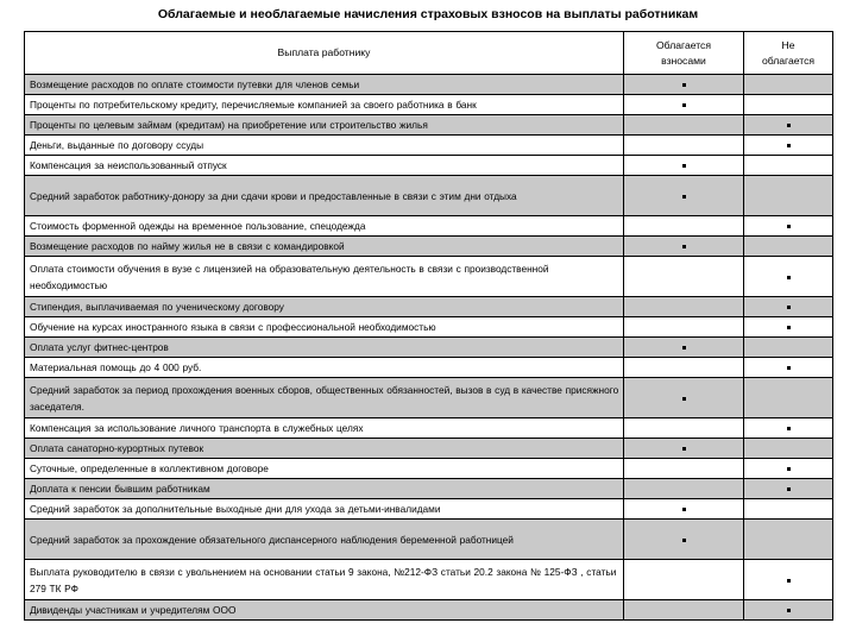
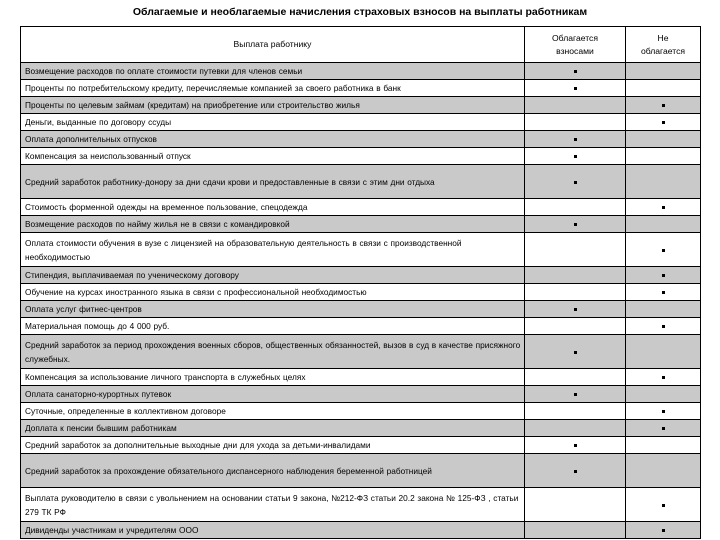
  Облагаемые и необлагаемые начисления страховых взносов на выплаты работникам
  Выплата работнику	Облагается взносами	Не облагается
  Возмещение расходов по оплате стоимости путевки для членов семьи
  Проценты по потребительскому кредиту, перечисляемые компанией за своего работника в банк
  Проценты по целевым займам (кредитам) на приобретение или строительство жилья
  Деньги, выданные по договору ссуды
+ Оплата дополнительных отпусков
  Компенсация за неиспользованный отпуск
  Средний заработок работнику-донору за дни сдачи крови и предоставленные в связи с этим дни отдыха
  Стоимость форменной одежды на временное пользование, спецодежда
  Возмещение расходов по найму жилья не в связи с командировкой
  Оплата стоимости обучения в вузе с лицензией на образовательную деятельность в связи с производственной необходимостью
  Стипендия, выплачиваемая по ученическому договору
  Обучение на курсах иностранного языка в связи с профессиональной необходимостью
  Оплата услуг фитнес-центров
  Материальная помощь до 4 000 руб.
- Средний заработок за период прохождения военных сборов, общественных обязанностей, вызов в суд в качестве присяжного заседателя.
+ Средний заработок за период прохождения военных сборов, общественных обязанностей, вызов в суд в качестве присяжного служебных.
  Компенсация за использование личного транспорта в служебных целях
  Оплата санаторно-курортных путевок
  Суточные, определенные в коллективном договоре
  Доплата к пенсии бывшим работникам
  Средний заработок за дополнительные выходные дни для ухода за детьми-инвалидами
  Средний заработок за прохождение обязательного диспансерного наблюдения беременной работницей
  Выплата руководителю в связи с увольнением на основании статьи 9 закона, №212-ФЗ статьи 20.2 закона № 125-ФЗ , статьи 279 ТК РФ
  Дивиденды участникам и учредителям ООО
